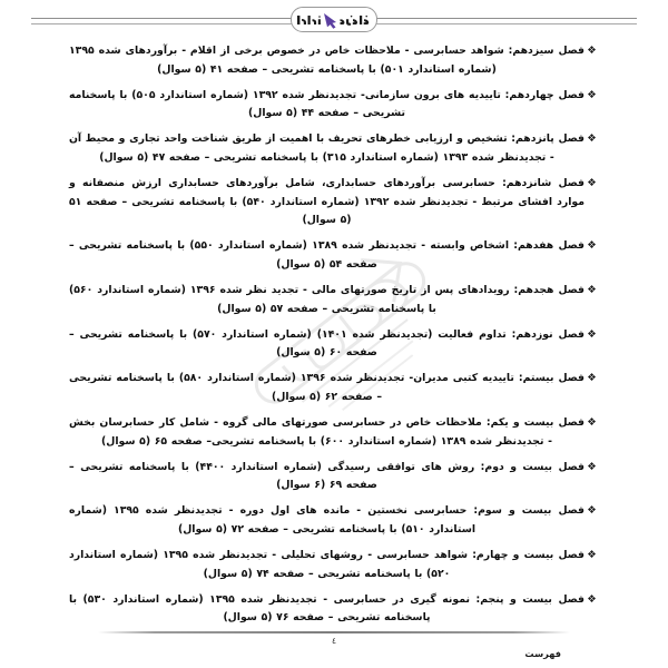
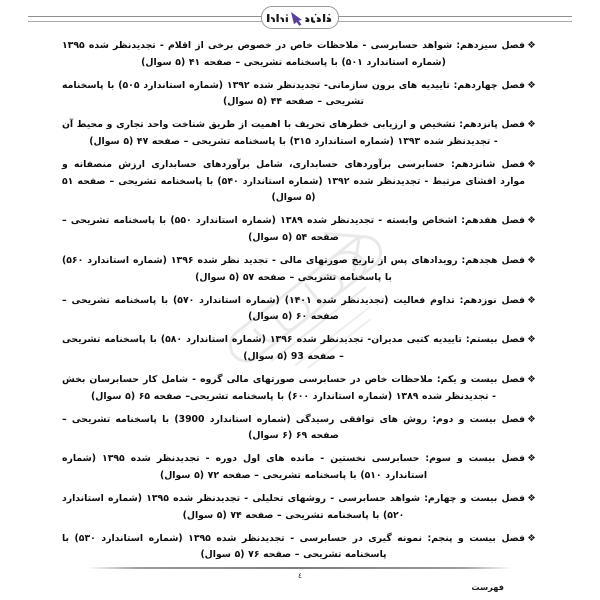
  ❖
- فصل سیزدهم: شواهد حسابرسی - ملاحظات خاص در خصوص برخی از اقلام - برآوردهای شده ۱۳۹۵ (شماره استاندارد ۵۰۱) با پاسخنامه تشریحی – صفحه ۴۱ (۵ سوال)
+ فصل سیزدهم: شواهد حسابرسی - ملاحظات خاص در خصوص برخی از اقلام - تجدیدنظر شده ۱۳۹۵ (شماره استاندارد ۵۰۱) با پاسخنامه تشریحی – صفحه ۴۱ (۵ سوال)
  ❖
  فصل چهاردهم: تاییدیه های برون سازمانی- تجدیدنظر شده ۱۳۹۲ (شماره استاندارد ۵۰۵) با پاسخنامه تشریحی – صفحه ۴۴ (۵ سوال)
  ❖
  فصل پانزدهم: تشخیص و ارزیابی خطرهای تحریف با اهمیت از طریق شناخت واحد تجاری و محیط آن - تجدیدنظر شده ۱۳۹۳ (شماره استاندارد ۳۱۵) با پاسخنامه تشریحی – صفحه ۴۷ (۵ سوال)
  ❖
  فصل شانزدهم: حسابرسی برآوردهای حسابداری، شامل برآوردهای حسابداری ارزش منصفانه و موارد افشای مرتبط - تجدیدنظر شده ۱۳۹۲ (شماره استاندارد ۵۴۰) با پاسخنامه تشریحی – صفحه ۵۱ (۵ سوال)
  ❖
  فصل هفدهم: اشخاص وابسته - تجدیدنظر شده ۱۳۸۹ (شماره استاندارد ۵۵۰) با پاسخنامه تشریحی – صفحه ۵۴ (۵ سوال)
  ❖
  فصل هجدهم: رویدادهای پس از تاریخ صورتهای مالی - تجدید نظر شده ۱۳۹۶ (شماره استاندارد ۵۶۰) با پاسخنامه تشریحی – صفحه ۵۷ (۵ سوال)
  ❖
  فصل نوزدهم: تداوم فعالیت (تجدیدنظر شده ۱۴۰۱) (شماره استاندارد ۵۷۰) با پاسخنامه تشریحی – صفحه ۶۰ (۵ سوال)
  ❖
- فصل بیستم: تاییدیه کتبی مدیران- تجدیدنظر شده ۱۳۹۶ (شماره استاندارد ۵۸۰) با پاسخنامه تشریحی – صفحه ۶۲ (۵ سوال)
+ فصل بیستم: تاییدیه کتبی مدیران- تجدیدنظر شده ۱۳۹۶ (شماره استاندارد ۵۸۰) با پاسخنامه تشریحی – صفحه 93 (۵ سوال)
  ❖
  فصل بیست و یکم: ملاحظات خاص در حسابرسی صورتهای مالی گروه - شامل کار حسابرسان بخش - تجدیدنظر شده ۱۳۸۹ (شماره استاندارد ۶۰۰) با پاسخنامه تشریحی– صفحه ۶۵ (۵ سوال)
  ❖
- فصل بیست و دوم: روش های توافقی رسیدگی (شماره استاندارد ۴۴۰۰) با پاسخنامه تشریحی – صفحه ۶۹ (۶ سوال)
+ فصل بیست و دوم: روش های توافقی رسیدگی (شماره استاندارد 3900) با پاسخنامه تشریحی – صفحه ۶۹ (۶ سوال)
  ❖
  فصل بیست و سوم: حسابرسی نخستین - مانده های اول دوره - تجدیدنظر شده ۱۳۹۵ (شماره استاندارد ۵۱۰) با پاسخنامه تشریحی – صفحه ۷۲ (۵ سوال)
  ❖
  فصل بیست و چهارم: شواهد حسابرسی - روشهای تحلیلی - تجدیدنظر شده ۱۳۹۵ (شماره استاندارد ۵۲۰) با پاسخنامه تشریحی – صفحه ۷۴ (۵ سوال)
  ❖
  فصل بیست و پنجم: نمونه گیری در حسابرسی - تجدیدنظر شده ۱۳۹۵ (شماره استاندارد ۵۳۰) با پاسخنامه تشریحی – صفحه ۷۶ (۵ سوال)
  ٤
  فهرست
